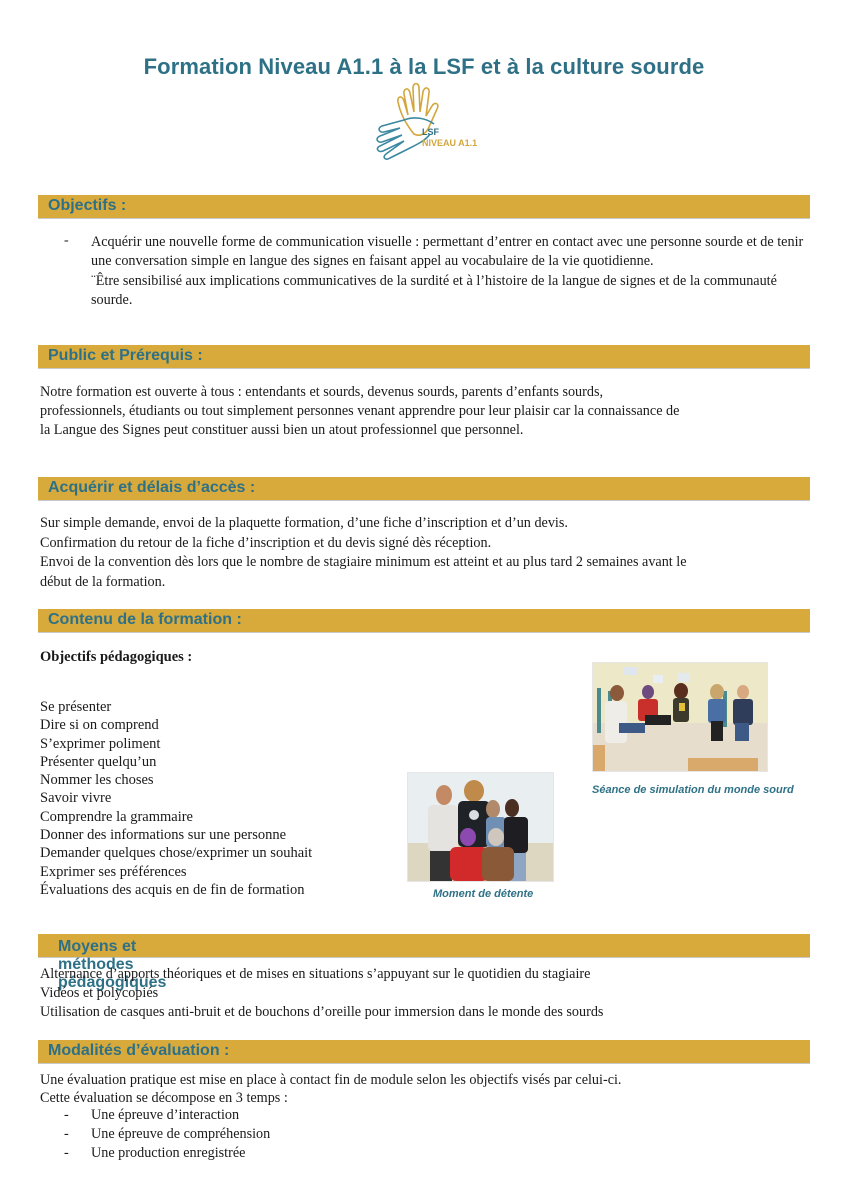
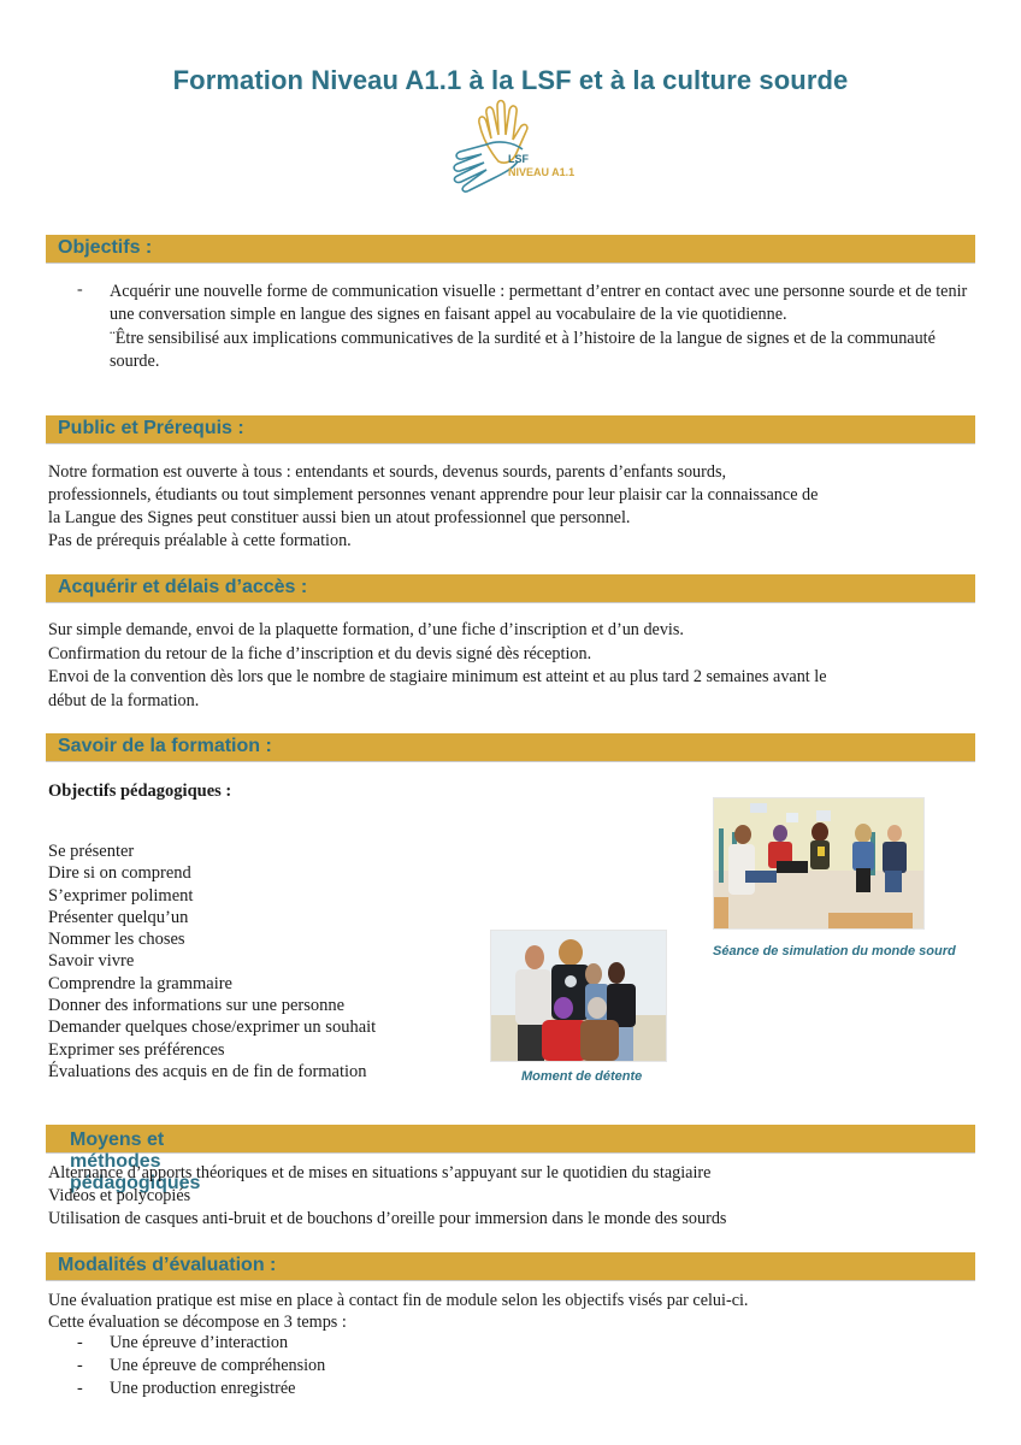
  Formation Niveau A1.1 à la LSF et à la culture sourde
  LSF
  NIVEAU A1.1
  Objectifs :
  -
  Acquérir une nouvelle forme de communication visuelle : permettant d’entrer en contact avec une personne sourde et de tenir une conversation simple en langue des signes en faisant appel au vocabulaire de la vie quotidienne.
  ¨Être sensibilisé aux implications communicatives de la surdité et à l’histoire de la langue de signes et de la communauté sourde.
  Public et Prérequis :
  Notre formation est ouverte à tous : entendants et sourds, devenus sourds, parents d’enfants sourds,
  professionnels, étudiants ou tout simplement personnes venant apprendre pour leur plaisir car la connaissance de
  la Langue des Signes peut constituer aussi bien un atout professionnel que personnel.
+ Pas de prérequis préalable à cette formation.
  Acquérir et délais d’accès :
  Sur simple demande, envoi de la plaquette formation, d’une fiche d’inscription et d’un devis.
  Confirmation du retour de la fiche d’inscription et du devis signé dès réception.
  Envoi de la convention dès lors que le nombre de stagiaire minimum est atteint et au plus tard 2 semaines avant le
  début de la formation.
- Contenu de la formation :
+ Savoir de la formation :
  Objectifs pédagogiques :
  Se présenter
  Dire si on comprend
  S’exprimer poliment
  Présenter quelqu’un
  Nommer les choses
  Savoir vivre
  Comprendre la grammaire
  Donner des informations sur une personne
  Demander quelques chose/exprimer un souhait
  Exprimer ses préférences
  Évaluations des acquis en de fin de formation
  Séance de simulation du monde sourd
  Moment de détente
  Moyens et méthodes pédagogiques
  :
  Alternance d’apports théoriques et de mises en situations s’appuyant sur le quotidien du stagiaire
  Vidéos et polycopiés
  Utilisation de casques anti-bruit et de bouchons d’oreille pour immersion dans le monde des sourds
  Modalités d’évaluation :
  Une évaluation pratique est mise en place à contact fin de module selon les objectifs visés par celui-ci.
  Cette évaluation se décompose en 3 temps :
  -
  Une épreuve d’interaction
  -
  Une épreuve de compréhension
  -
  Une production enregistrée
